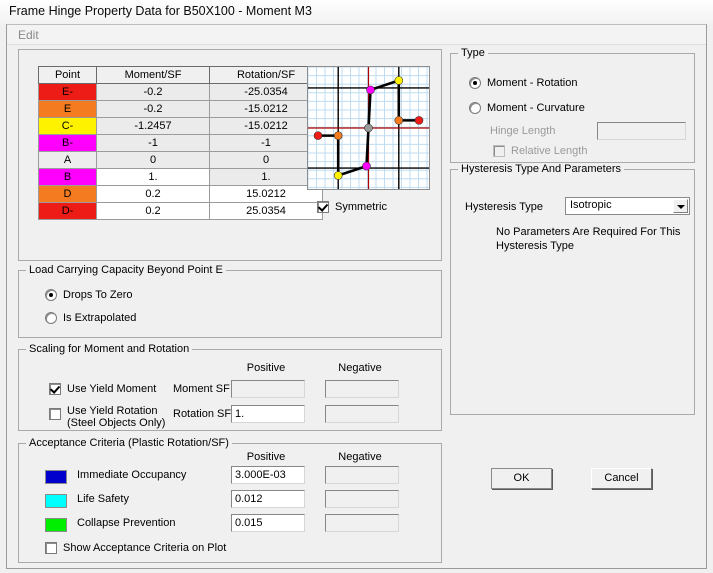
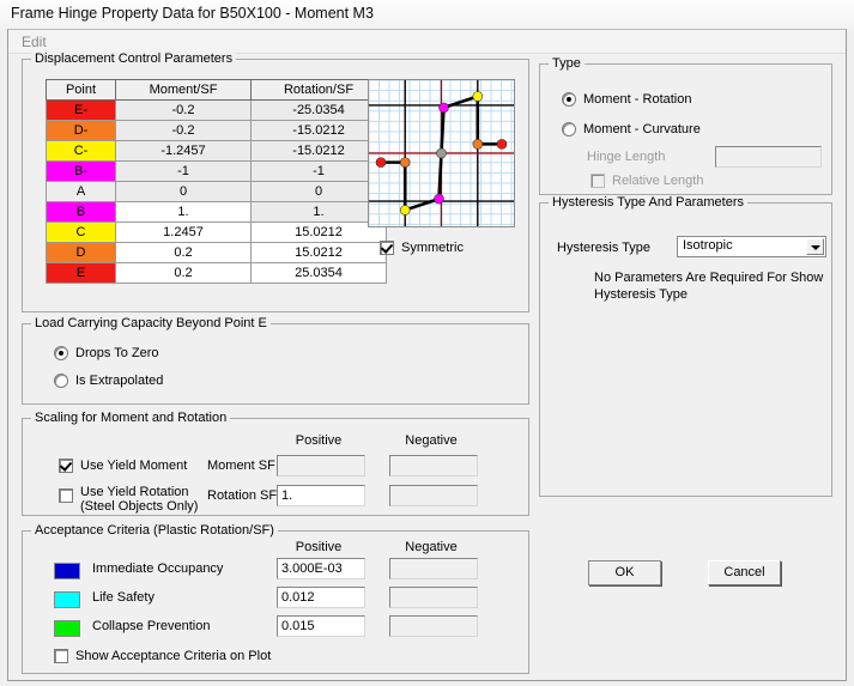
  Frame Hinge Property Data for B50X100 - Moment M3
  Edit
+ Displacement Control Parameters
  Point	Moment/SF	Rotation/SF
  E-	-0.2	-25.0354
- E	-0.2	-15.0212
+ D-	-0.2	-15.0212
  C-	-1.2457	-15.0212
  B-	-1	-1
  A	0	0
  B	1.	1.
+ C	1.2457	15.0212
  D	0.2	15.0212
- D-	0.2	25.0354
+ E	0.2	25.0354
  Symmetric
  Type
  Moment - Rotation
  Moment - Curvature
  Hinge Length
  Relative Length
  Hysteresis Type And Parameters
  Hysteresis Type
  Isotropic
- No Parameters Are Required For This
+ No Parameters Are Required For Show
  Hysteresis Type
  Load Carrying Capacity Beyond Point E
  Drops To Zero
  Is Extrapolated
  Scaling for Moment and Rotation
  Positive
  Negative
  Use Yield Moment
  Moment SF
  Use Yield Rotation
  (Steel Objects Only)
  Rotation SF
  1.
  Acceptance Criteria (Plastic Rotation/SF)
  Positive
  Negative
  Immediate Occupancy
  3.000E-03
  Life Safety
  0.012
  Collapse Prevention
  0.015
  Show Acceptance Criteria on Plot
  OK
  Cancel
